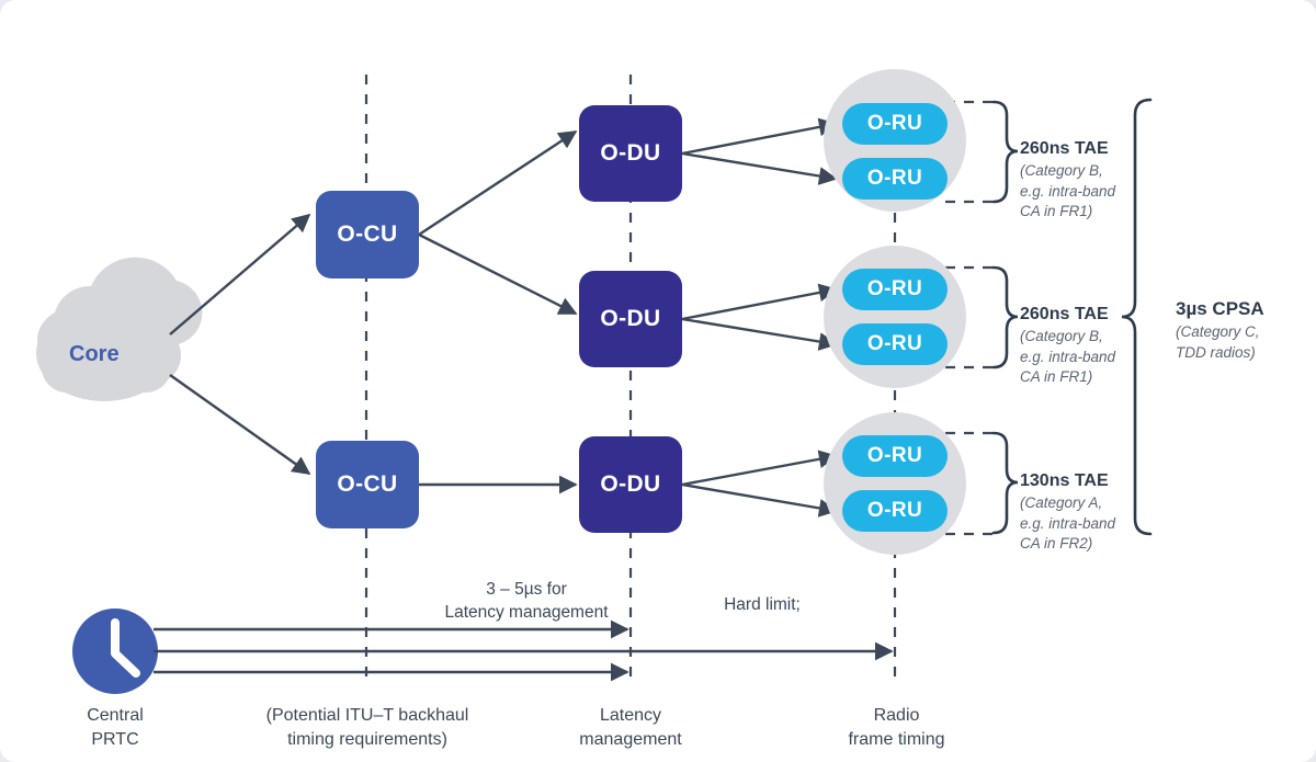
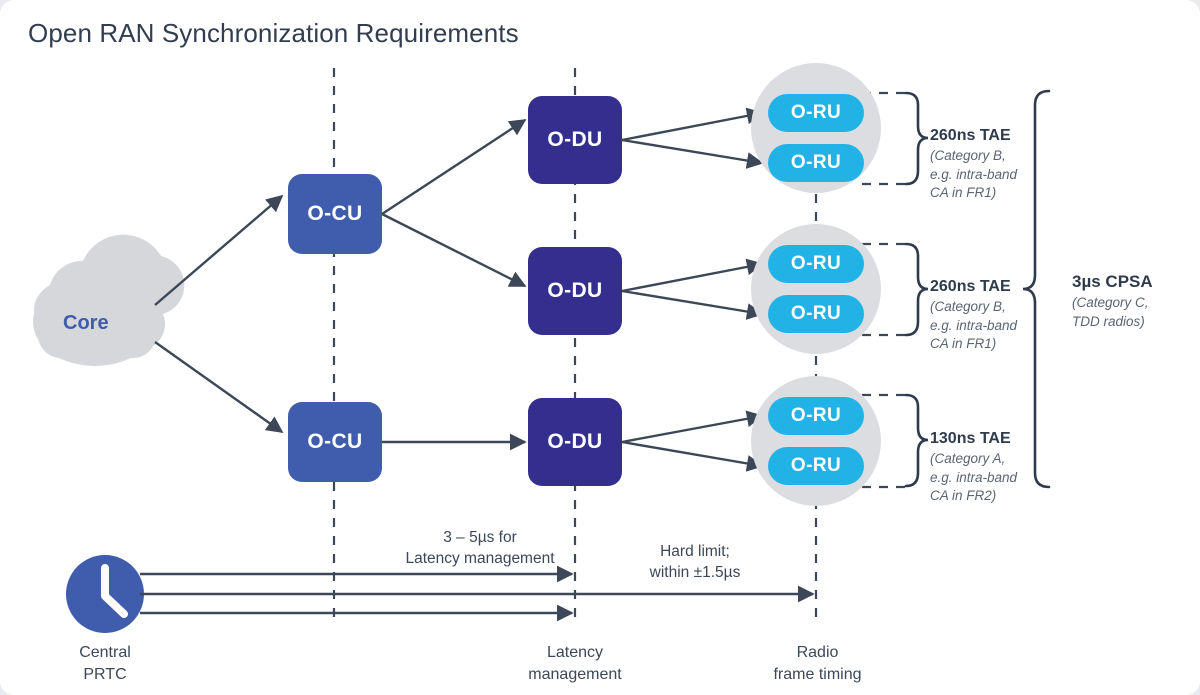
+ Open RAN Synchronization Requirements
  Core
  O-CU
  O-CU
  O-DU
  O-DU
  O-DU
  O-RU
  O-RU
  O-RU
  O-RU
  O-RU
  O-RU
  260ns TAE
  (Category B,
  e.g. intra-band
  CA in FR1)
  260ns TAE
  (Category B,
  e.g. intra-band
  CA in FR1)
  130ns TAE
  (Category A,
  e.g. intra-band
  CA in FR2)
  3µs CPSA
  (Category C,
  TDD radios)
  3 – 5µs for
  Latency management
  Hard limit;
+ within ±1.5µs
  Central
  PRTC
- (Potential ITU–T backhaul
- timing requirements)
  Latency
  management
  Radio
  frame timing
